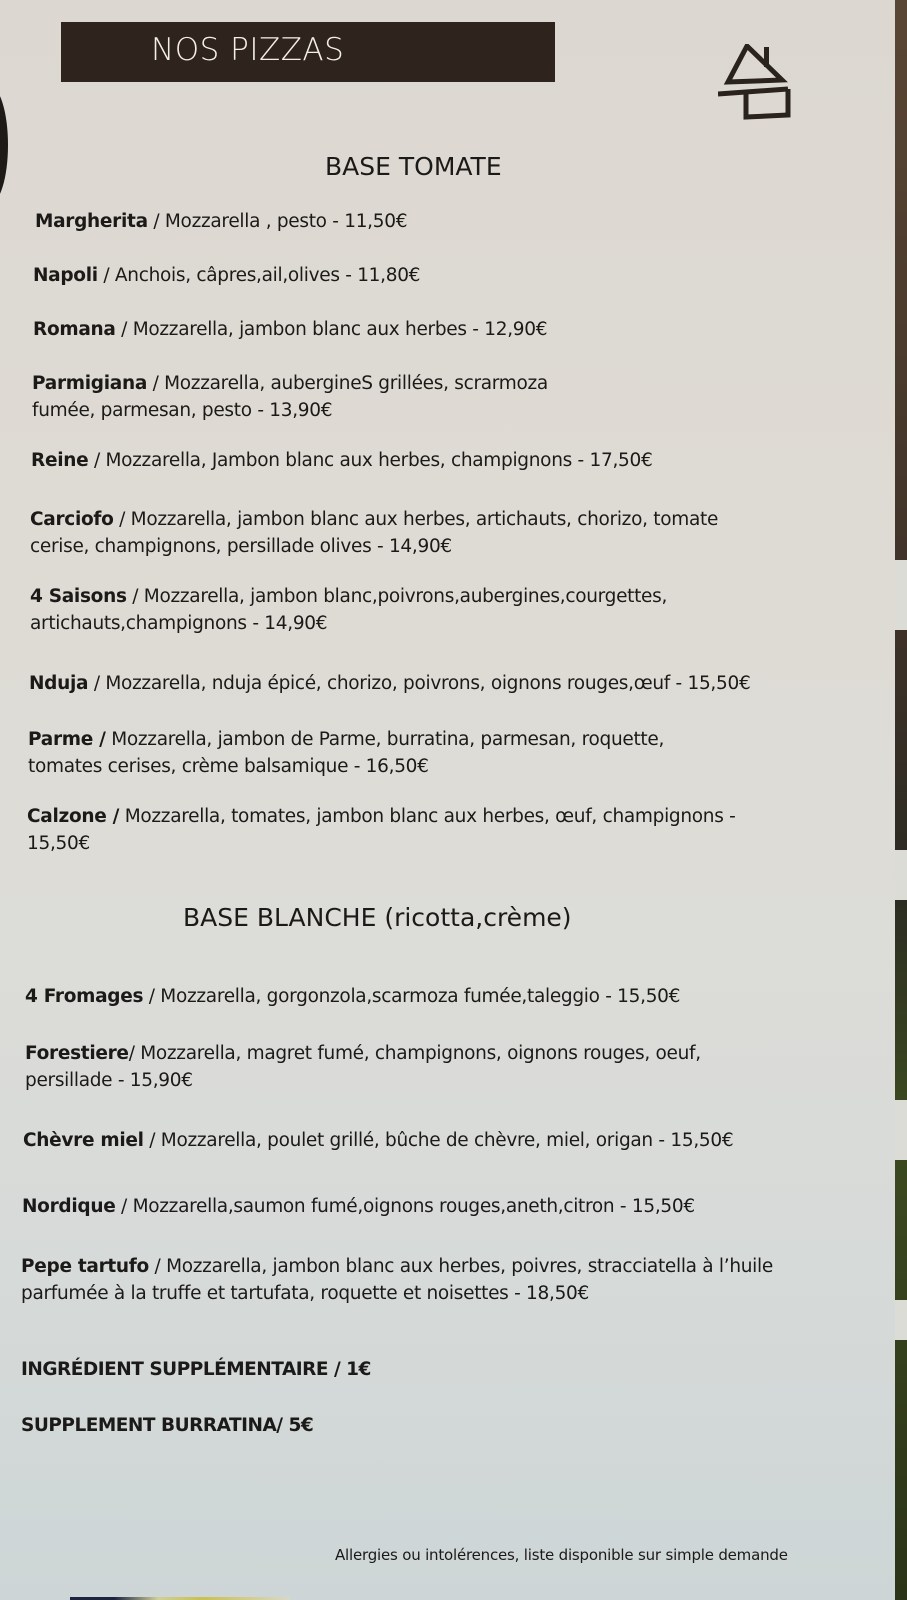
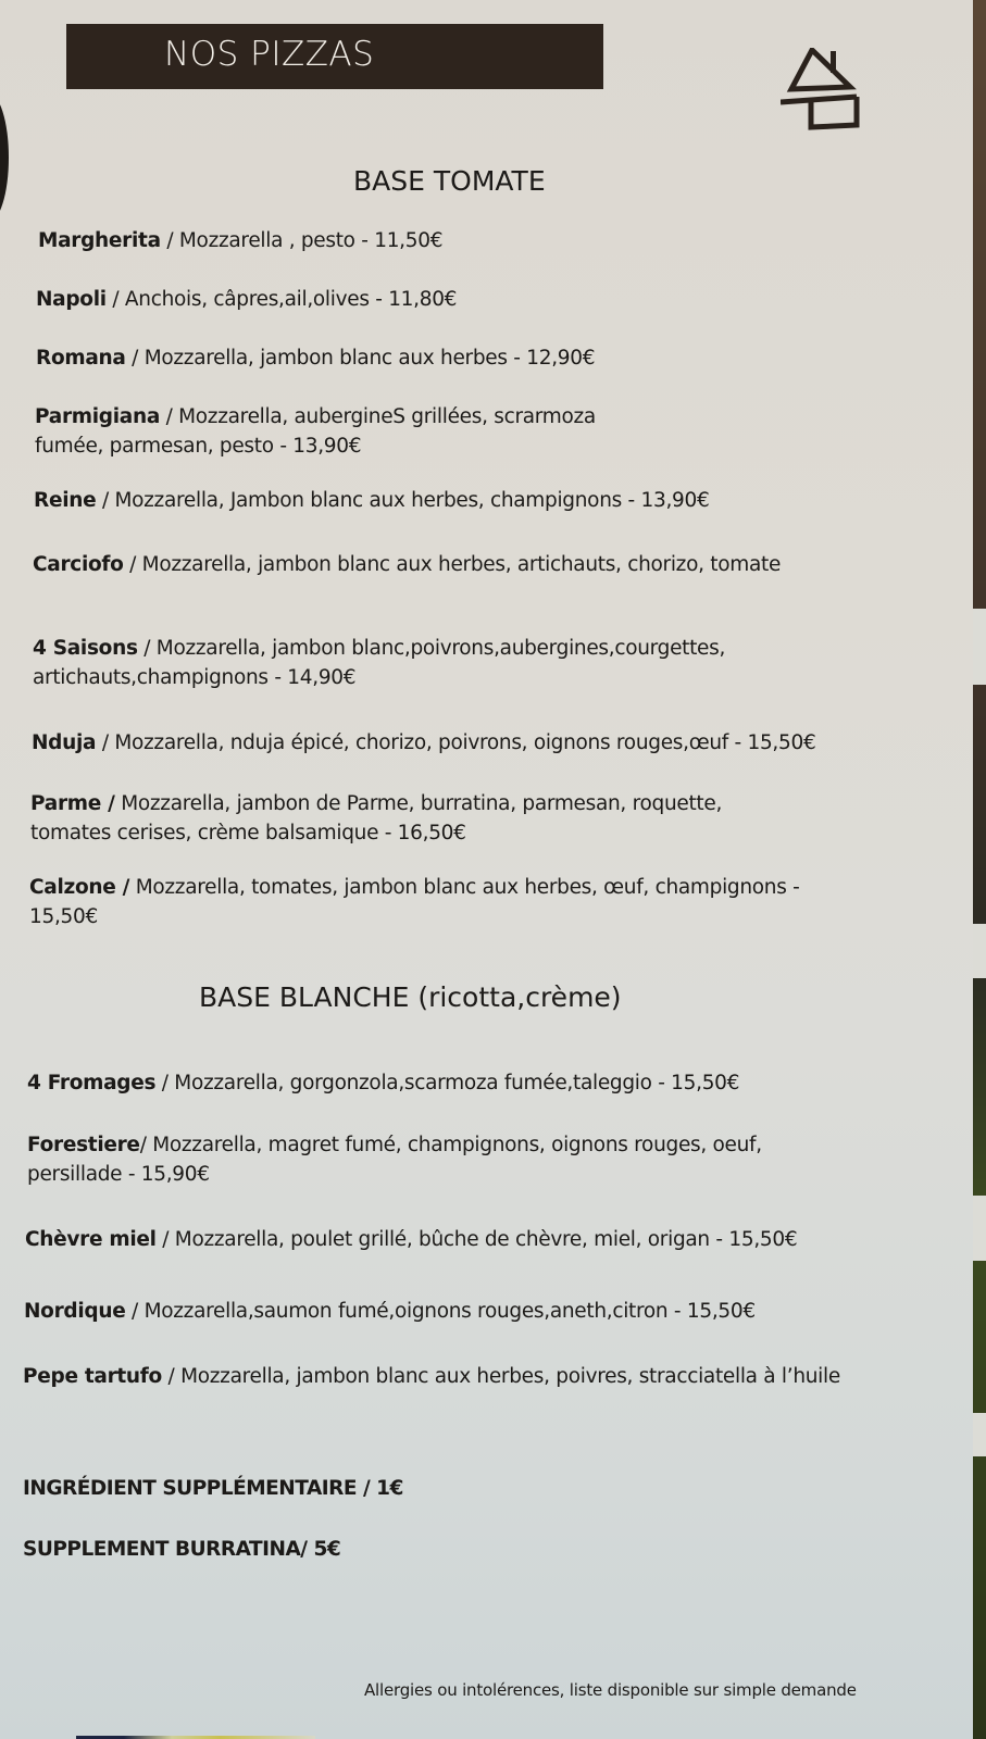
  NOS PIZZAS
  BASE TOMATE
  Margherita / Mozzarella , pesto - 11,50€
  Napoli / Anchois, câpres,ail,olives - 11,80€
  Romana / Mozzarella, jambon blanc aux herbes - 12,90€
  Parmigiana / Mozzarella, aubergineS grillées, scrarmoza
  fumée, parmesan, pesto - 13,90€
- Reine / Mozzarella, Jambon blanc aux herbes, champignons - 17,50€
+ Reine / Mozzarella, Jambon blanc aux herbes, champignons - 13,90€
  Carciofo / Mozzarella, jambon blanc aux herbes, artichauts, chorizo, tomate
- cerise, champignons, persillade olives - 14,90€
  4 Saisons / Mozzarella, jambon blanc,poivrons,aubergines,courgettes,
  artichauts,champignons - 14,90€
  Nduja / Mozzarella, nduja épicé, chorizo, poivrons, oignons rouges,œuf - 15,50€
  Parme / Mozzarella, jambon de Parme, burratina, parmesan, roquette,
  tomates cerises, crème balsamique - 16,50€
  Calzone / Mozzarella, tomates, jambon blanc aux herbes, œuf, champignons -
  15,50€
  BASE BLANCHE (ricotta,crème)
  4 Fromages / Mozzarella, gorgonzola,scarmoza fumée,taleggio - 15,50€
  Forestiere/ Mozzarella, magret fumé, champignons, oignons rouges, oeuf,
  persillade - 15,90€
  Chèvre miel / Mozzarella, poulet grillé, bûche de chèvre, miel, origan - 15,50€
  Nordique / Mozzarella,saumon fumé,oignons rouges,aneth,citron - 15,50€
  Pepe tartufo / Mozzarella, jambon blanc aux herbes, poivres, stracciatella à l’huile
- parfumée à la truffe et tartufata, roquette et noisettes - 18,50€
  INGRÉDIENT SUPPLÉMENTAIRE / 1€
  SUPPLEMENT BURRATINA/ 5€
  Allergies ou intolérences, liste disponible sur simple demande
